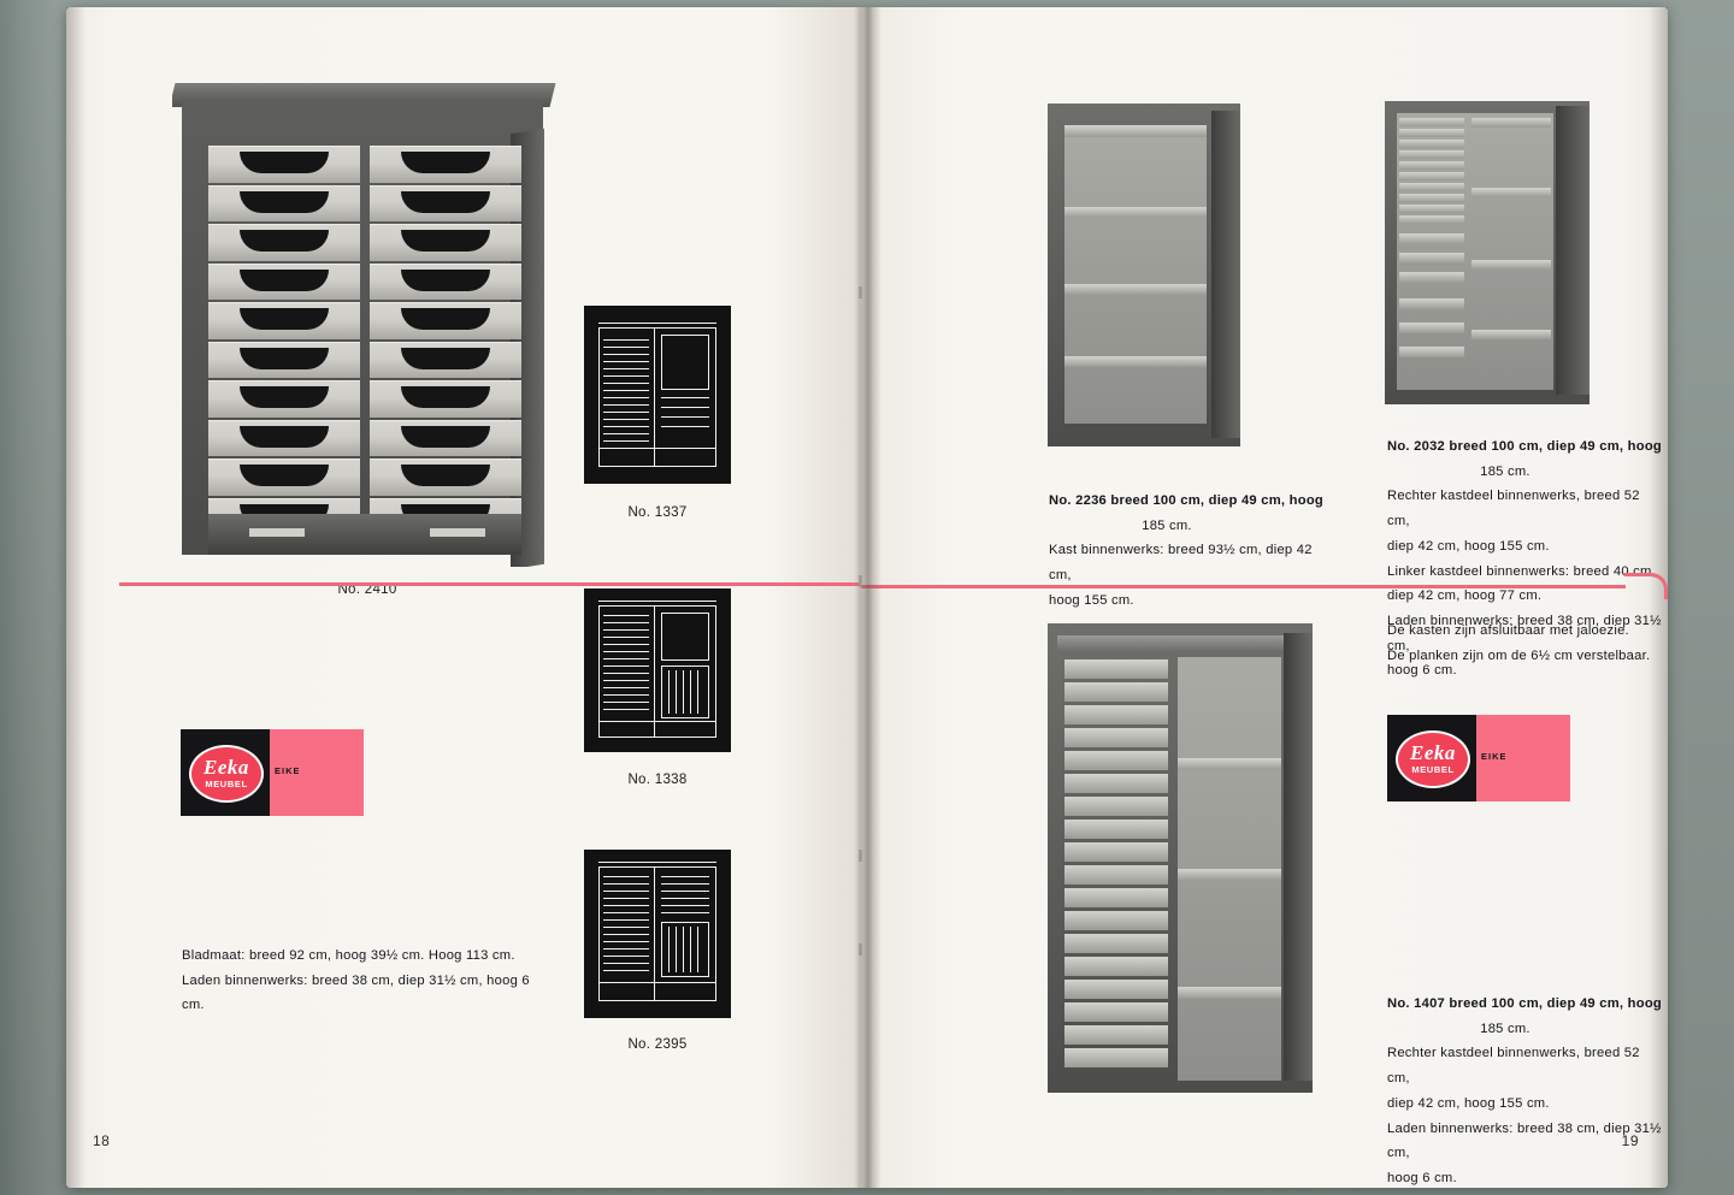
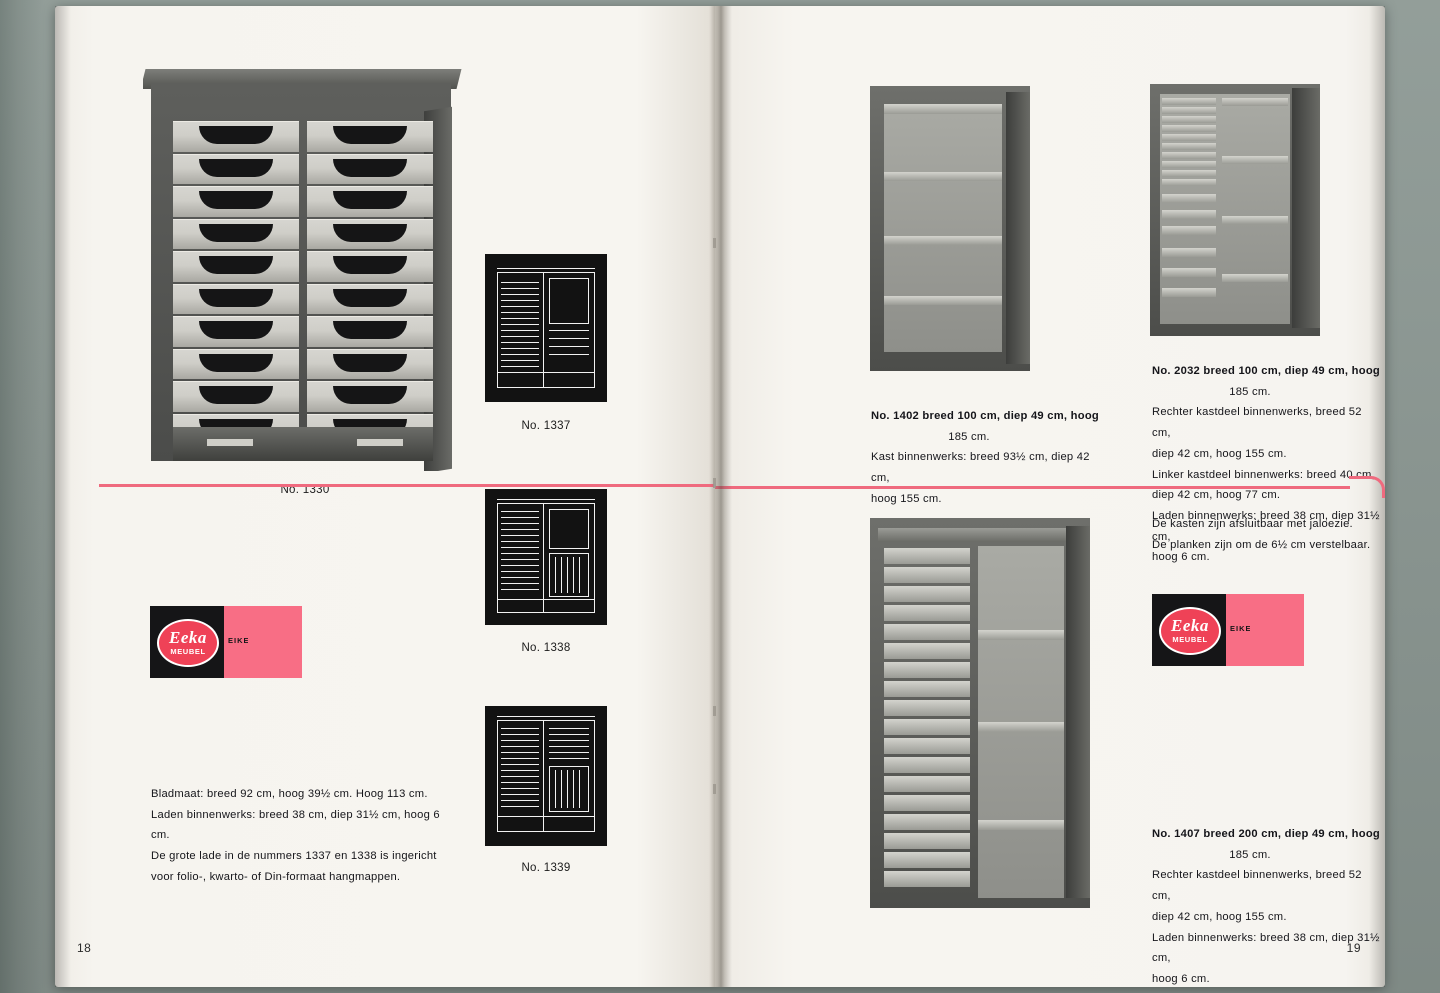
- No. 2410
+ No. 1330
  No. 1337
  No. 1338
- No. 2395
+ No. 1339
  Eeka
  MEUBEL
  EIKE
  Bladmaat: breed 92 cm, hoog 39½ cm. Hoog 113 cm.
  Laden binnenwerks: breed 38 cm, diep 31½ cm, hoog 6 cm.
+ De grote lade in de nummers 1337 en 1338 is ingericht
+ voor folio-, kwarto- of Din-formaat hangmappen.
  18
- No. 2236 breed 100 cm, diep 49 cm, hoog
+ No. 1402 breed 100 cm, diep 49 cm, hoog
  185 cm.
  Kast binnenwerks: breed 93½ cm, diep 42 cm,
  hoog 155 cm.
  No. 2032 breed 100 cm, diep 49 cm, hoog
  185 cm.
  Rechter kastdeel binnenwerks, breed 52 cm,
  diep 42 cm, hoog 155 cm.
  Linker kastdeel binnenwerks: breed 40 cm,
  diep 42 cm, hoog 77 cm.
  Laden binnenwerks: breed 38 cm, diep 31½ cm,
  hoog 6 cm.
  De kasten zijn afsluitbaar met jaloezie.
  De planken zijn om de 6½ cm verstelbaar.
  Eeka
  MEUBEL
  EIKE
- No. 1407 breed 100 cm, diep 49 cm, hoog
+ No. 1407 breed 200 cm, diep 49 cm, hoog
  185 cm.
  Rechter kastdeel binnenwerks, breed 52 cm,
  diep 42 cm, hoog 155 cm.
  Laden binnenwerks: breed 38 cm, diep 31½ cm,
  hoog 6 cm.
  19
